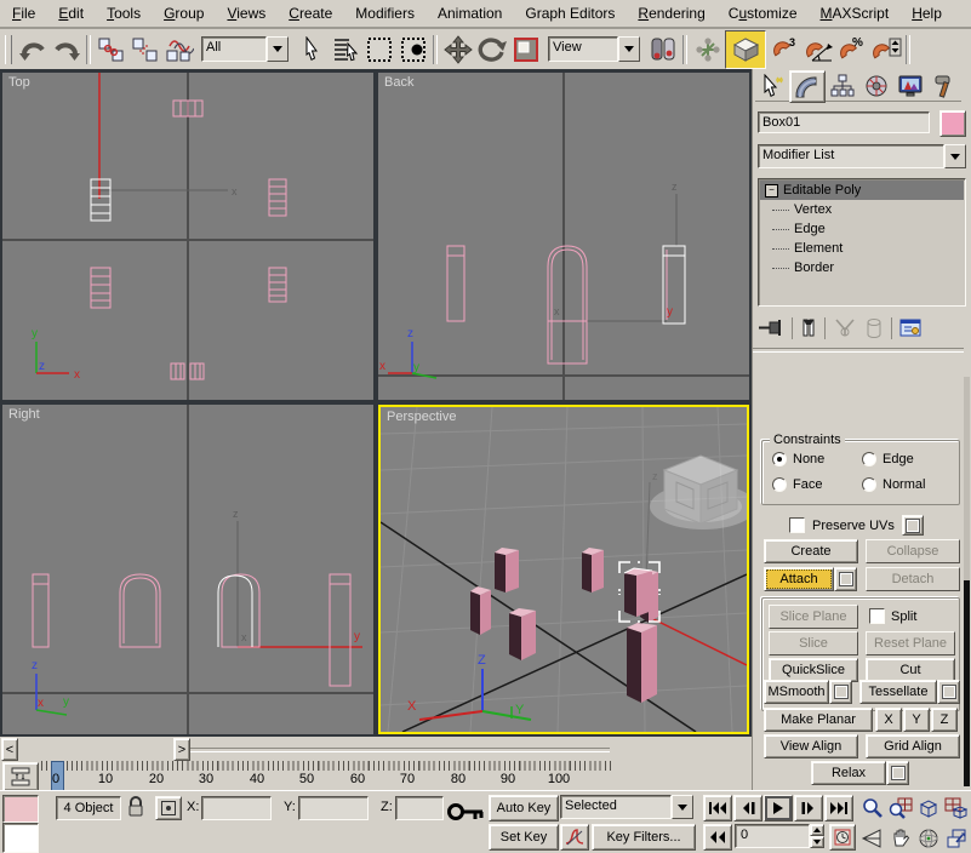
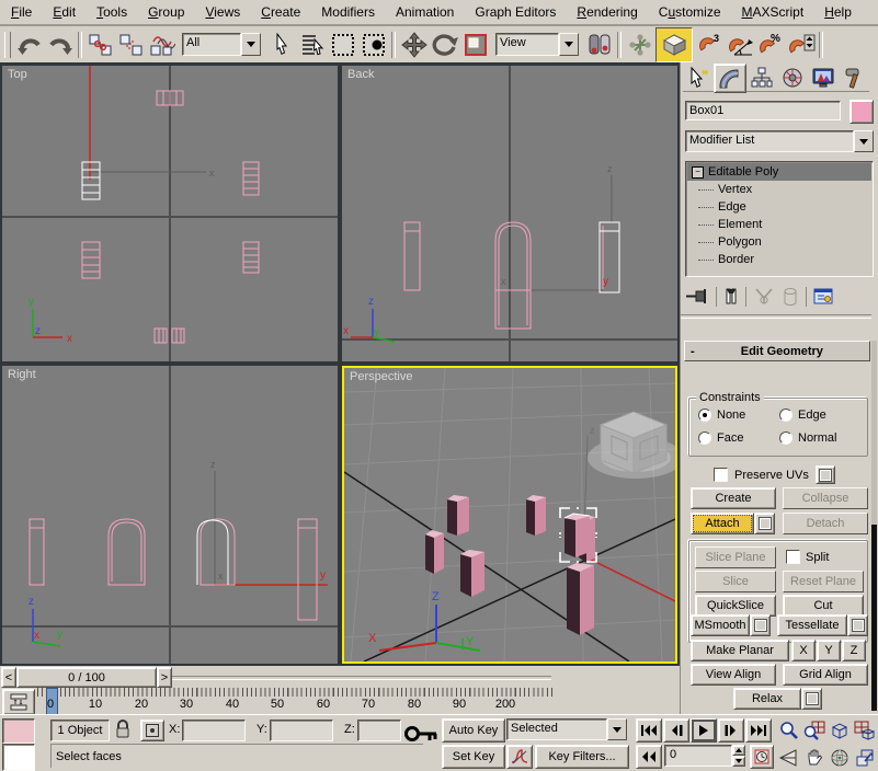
  File
  Edit
  Tools
  Group
  Views
  Create
  Modifiers
  Animation
  Graph Editors
  Rendering
  Customize
  MAXScript
  Help
  All
  View
  3
  %
  Top
  x
  y
  x
  z
  Back
  z
  x
  y
  z
  x
  y
  Right
  z
  x
  y
  z
  x
  y
  Perspective
  Z
  X
  Y
  <
+ 0 / 100
  >
  0
  10
  20
  30
  40
  50
  60
  70
  80
  90
- 100
+ 200
  Box01
  Modifier List
  −
  Editable Poly
  Vertex
  Edge
  Element
+ Polygon
  Border
+ -
+ Edit Geometry
  Constraints
  None
  Edge
  Face
  Normal
  Preserve UVs
  Create
  Collapse
  Attach
  Detach
  Slice Plane
  Split
  Slice
  Reset Plane
  QuickSlice
  Cut
  MSmooth
  Tessellate
  Make Planar
  X
  Y
  Z
  View Align
  Grid Align
  Relax
- 4 Object
+ 1 Object
  X:
  Y:
  Z:
+ Select faces
  Auto Key
  Set Key
  Selected
  Key Filters...
  0
